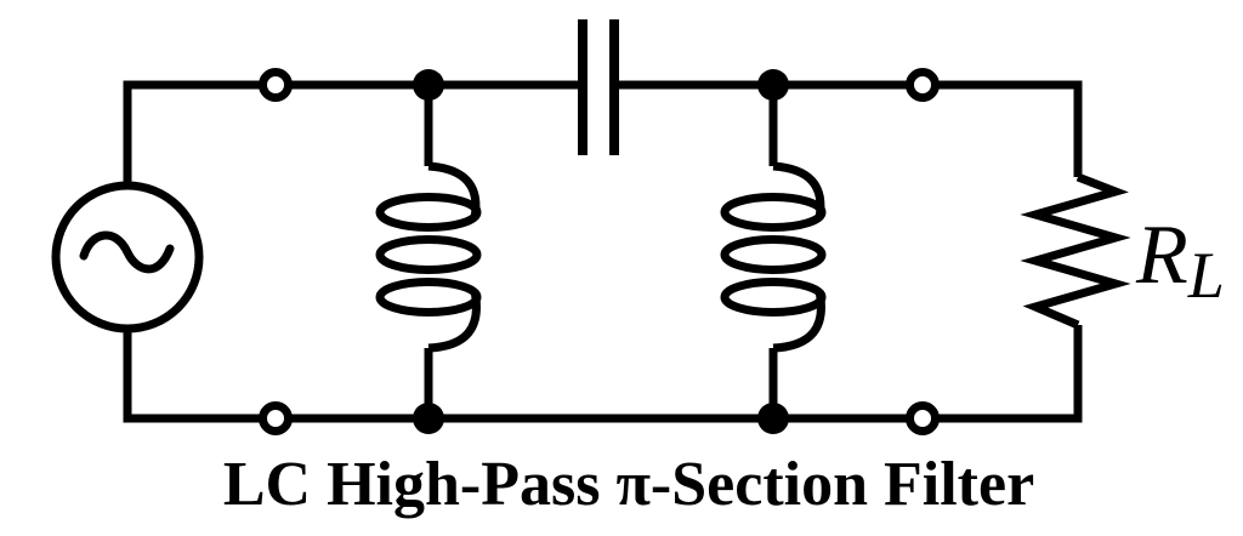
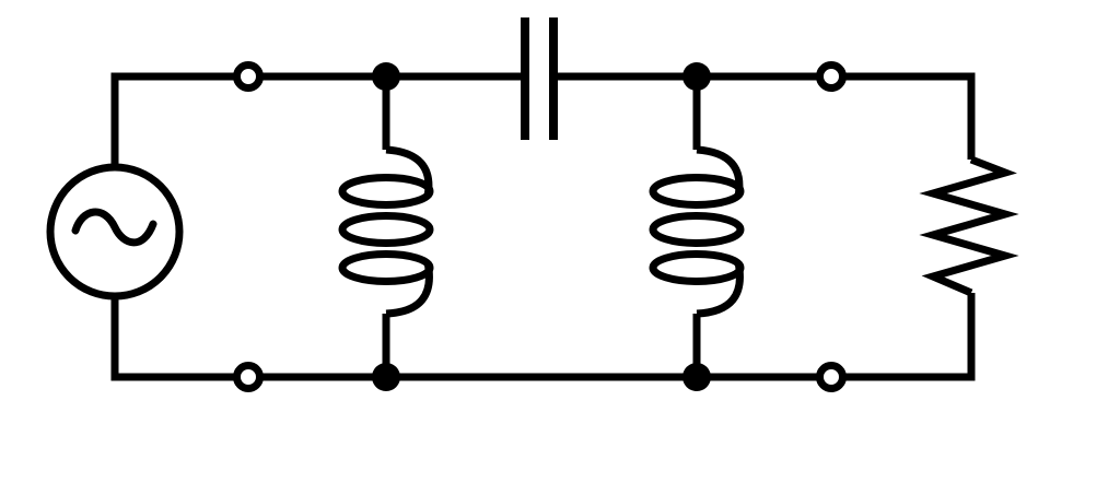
- RL
- LC High-Pass π-Section Filter
